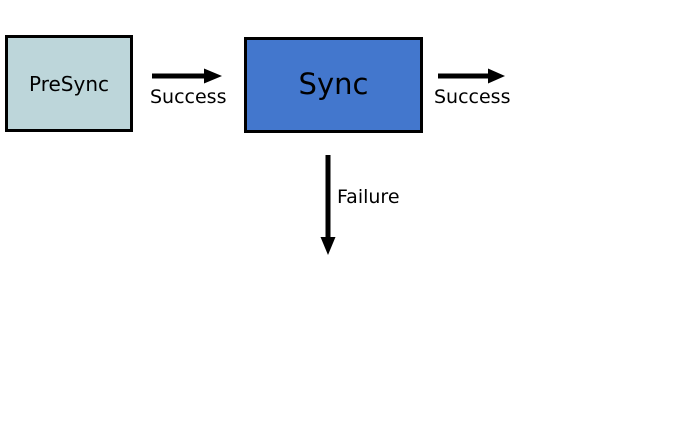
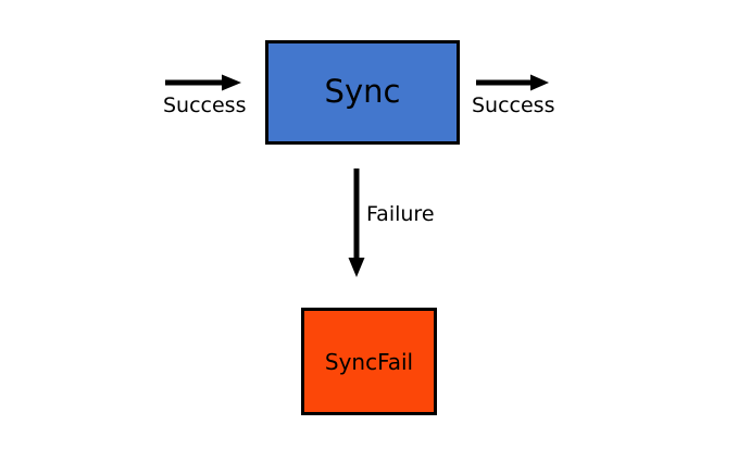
- PreSync
  Sync
+ SyncFail
  Success
  Success
  Failure
